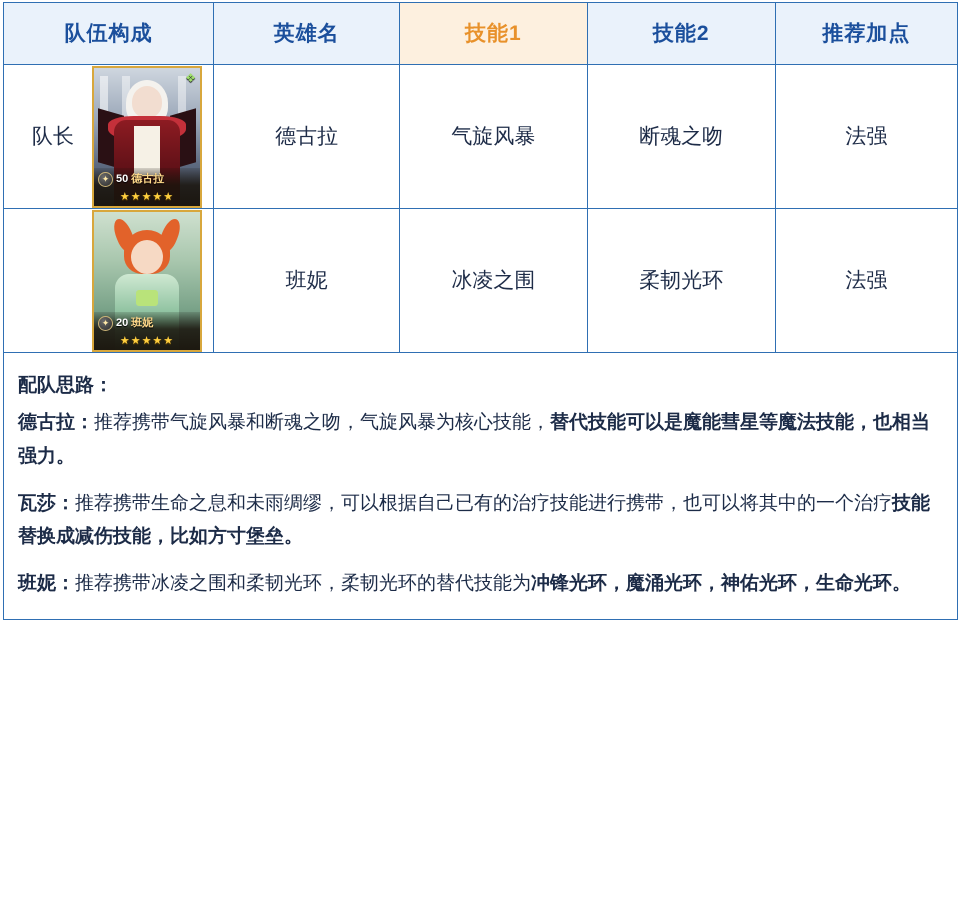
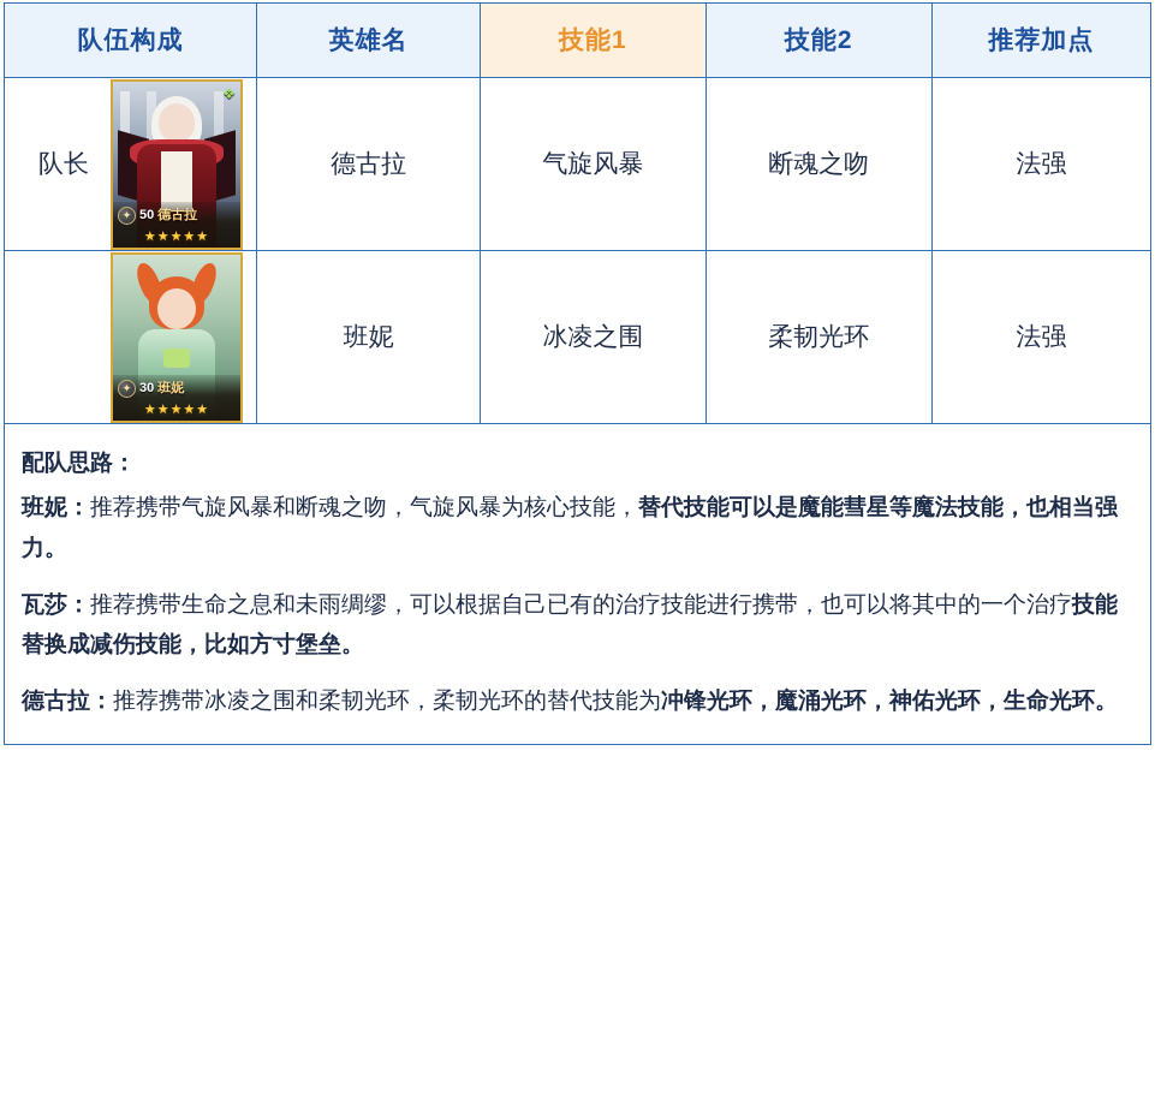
  队伍构成	英雄名	技能1	技能2	推荐加点
  队长 ❖ ✦ 50 德古拉 ★★★★★	德古拉	气旋风暴	断魂之吻	法强
- ✦ 20 班妮 ★★★★★	班妮	冰凌之围	柔韧光环	法强
+ ✦ 30 班妮 ★★★★★	班妮	冰凌之围	柔韧光环	法强
  配队思路：
- 德古拉：推荐携带气旋风暴和断魂之吻，气旋风暴为核心技能，替代技能可以是魔能彗星等魔法技能，也相当强力。
+ 班妮：推荐携带气旋风暴和断魂之吻，气旋风暴为核心技能，替代技能可以是魔能彗星等魔法技能，也相当强力。
  瓦莎：推荐携带生命之息和未雨绸缪，可以根据自己已有的治疗技能进行携带，也可以将其中的一个治疗技能替换成减伤技能，比如方寸堡垒。
- 班妮：推荐携带冰凌之围和柔韧光环，柔韧光环的替代技能为冲锋光环，魔涌光环，神佑光环，生命光环。
+ 德古拉：推荐携带冰凌之围和柔韧光环，柔韧光环的替代技能为冲锋光环，魔涌光环，神佑光环，生命光环。
